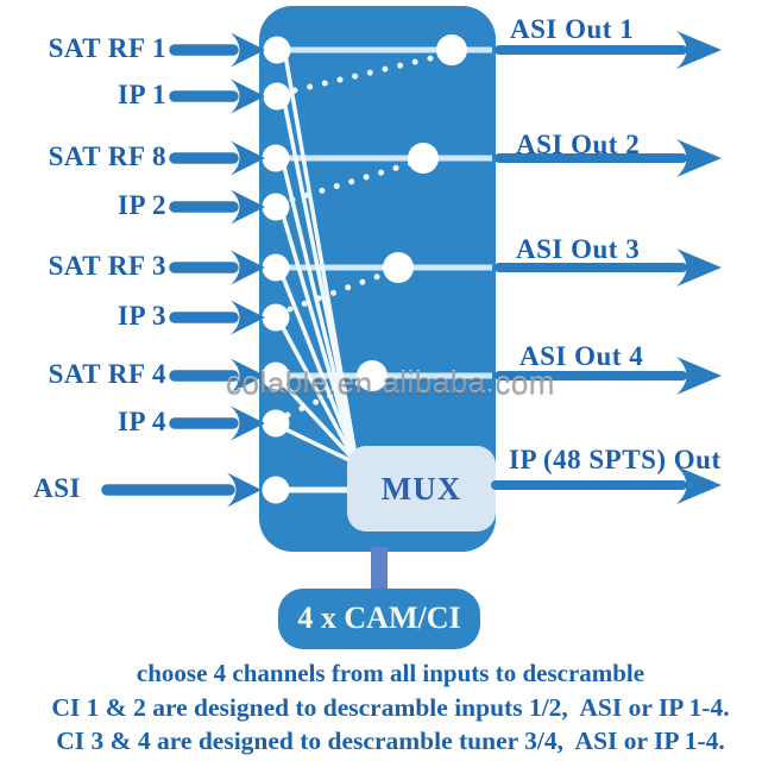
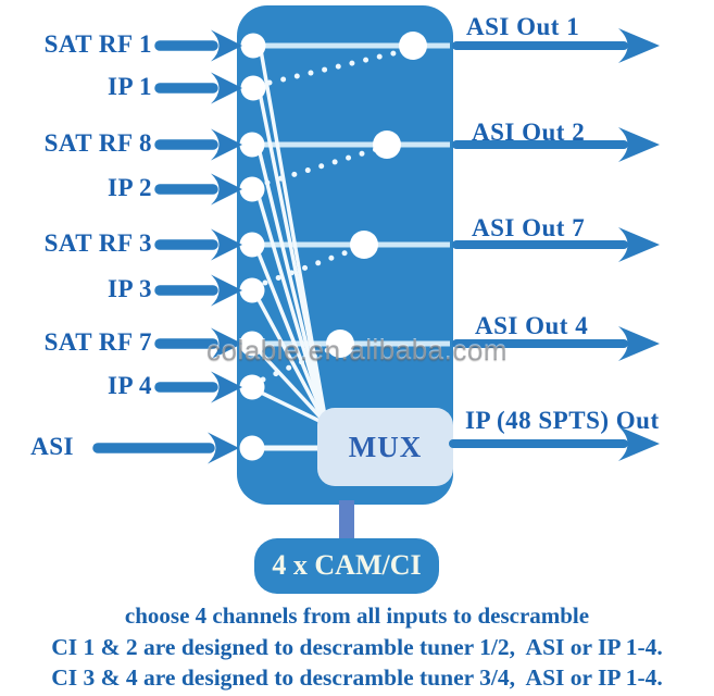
  colable.en.alibaba.com
  SAT RF 1
  IP 1
  SAT RF 8
  IP 2
  SAT RF 3
  IP 3
- SAT RF 4
+ SAT RF 7
  IP 4
  ASI
  ASI Out 1
  ASI Out 2
- ASI Out 3
+ ASI Out 7
  ASI Out 4
  IP (48 SPTS) Out
  MUX
  4 x CAM/CI
  choose 4 channels from all inputs to descramble
- CI 1 & 2 are designed to descramble inputs 1/2, ASI or IP 1-4.
+ CI 1 & 2 are designed to descramble tuner 1/2, ASI or IP 1-4.
  CI 3 & 4 are designed to descramble tuner 3/4, ASI or IP 1-4.
